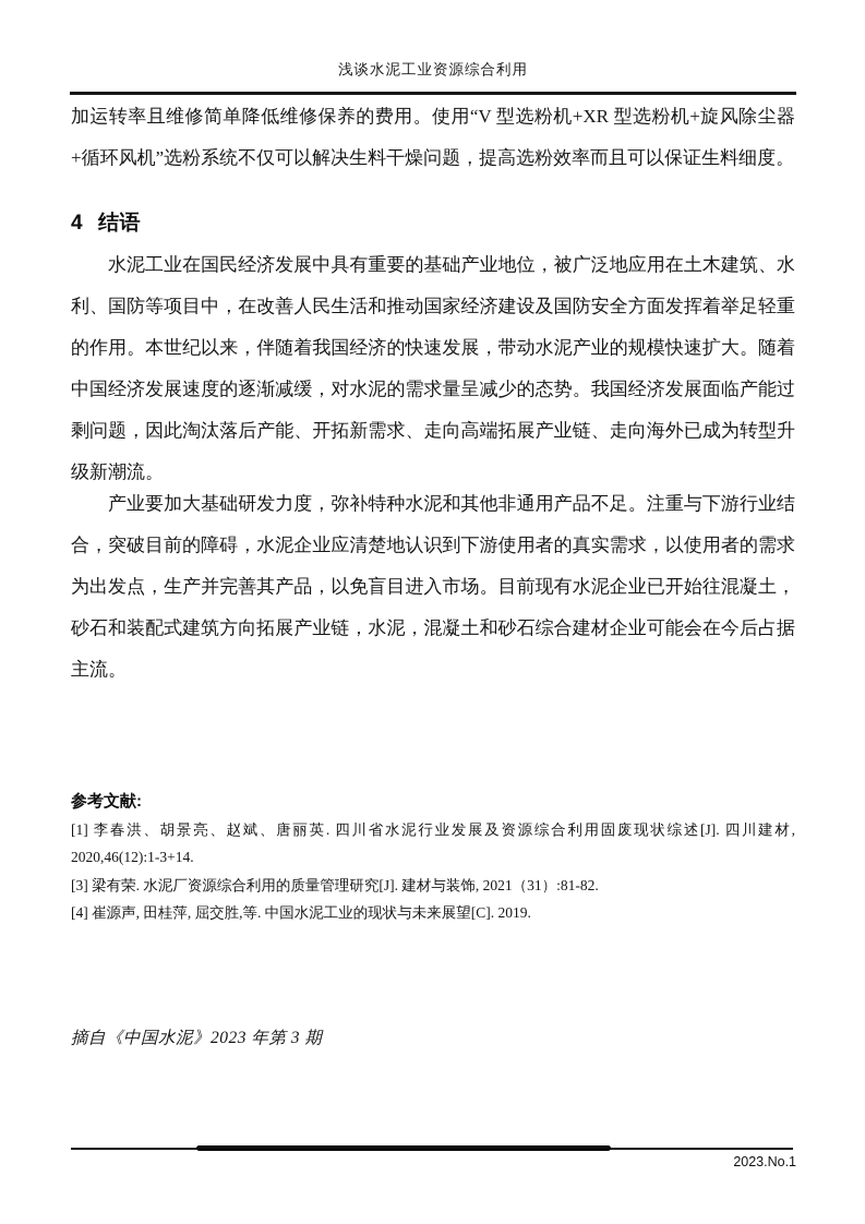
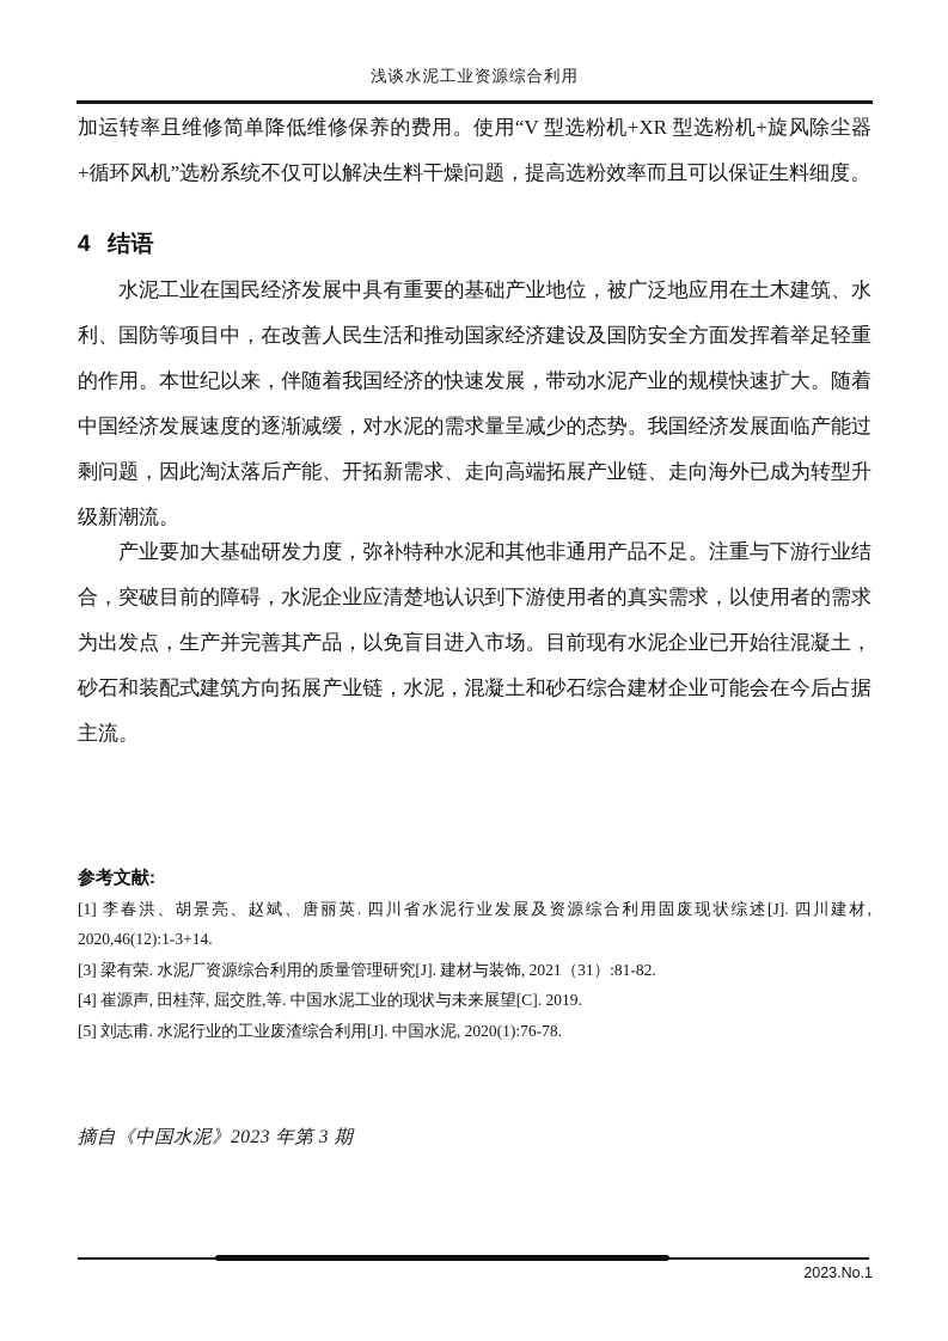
  浅谈水泥工业资源综合利用
  加运转率且维修简单降低维修保养的费用。使用“V 型选粉机+XR 型选粉机+旋风除尘器+循环风机”选粉系统不仅可以解决生料干燥问题，提高选粉效率而且可以保证生料细度。
  4 结语
  水泥工业在国民经济发展中具有重要的基础产业地位，被广泛地应用在土木建筑、水利、国防等项目中，在改善人民生活和推动国家经济建设及国防安全方面发挥着举足轻重的作用。本世纪以来，伴随着我国经济的快速发展，带动水泥产业的规模快速扩大。随着中国经济发展速度的逐渐减缓，对水泥的需求量呈减少的态势。我国经济发展面临产能过剩问题，因此淘汰落后产能、开拓新需求、走向高端拓展产业链、走向海外已成为转型升级新潮流。
  产业要加大基础研发力度，弥补特种水泥和其他非通用产品不足。注重与下游行业结合，突破目前的障碍，水泥企业应清楚地认识到下游使用者的真实需求，以使用者的需求为出发点，生产并完善其产品，以免盲目进入市场。目前现有水泥企业已开始往混凝土，砂石和装配式建筑方向拓展产业链，水泥，混凝土和砂石综合建材企业可能会在今后占据主流。
  参考文献:
  [1] 李春洪、胡景亮、赵斌、唐丽英. 四川省水泥行业发展及资源综合利用固废现状综述[J]. 四川建材, 2020,46(12):1-3+14.
  [3] 梁有荣. 水泥厂资源综合利用的质量管理研究[J]. 建材与装饰, 2021（31）:81-82.
  [4] 崔源声, 田桂萍, 屈交胜,等. 中国水泥工业的现状与未来展望[C]. 2019.
+ [5] 刘志甫. 水泥行业的工业废渣综合利用[J]. 中国水泥, 2020(1):76-78.
  摘自《中国水泥》2023 年第 3 期
  2023.No.1
